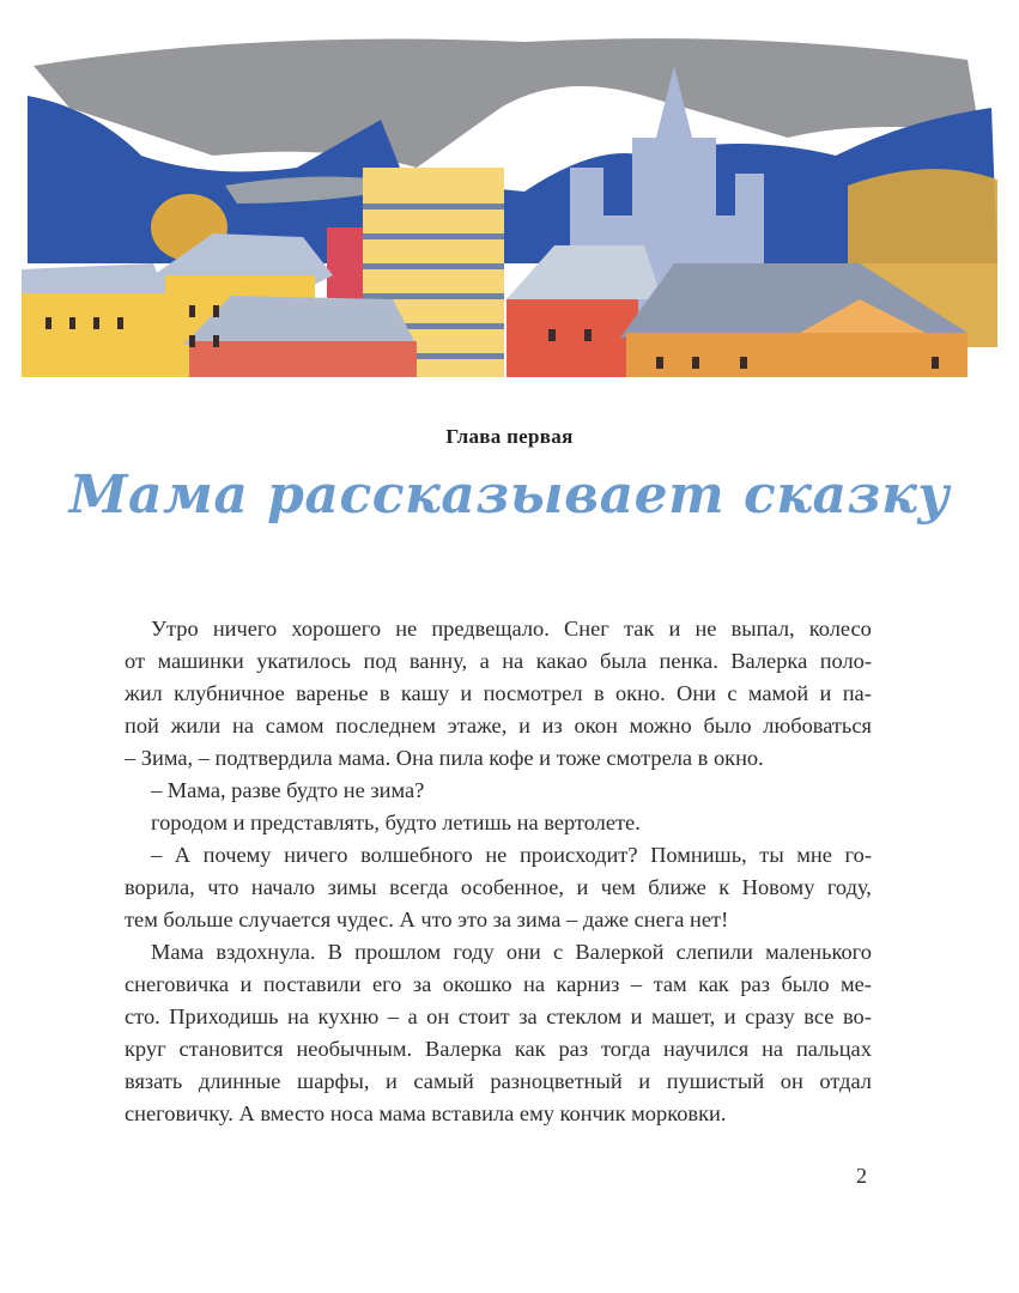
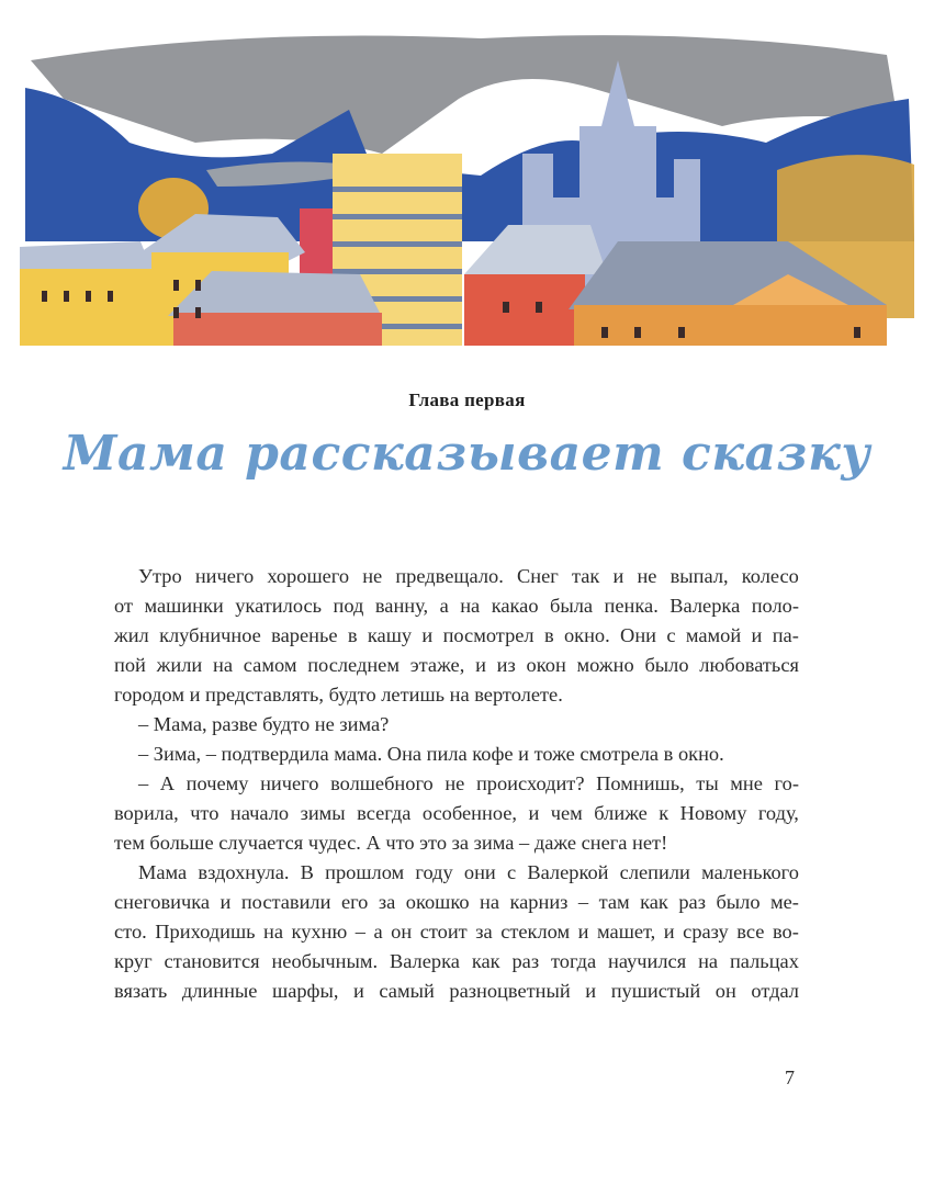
  Глава первая
  Мама рассказывает сказку
  Утро
  ничего
  хорошего
  не
  предвещало.
  Снег
  так
  и
  не
  выпал,
  колесо
  от
  машинки
  укатилось
  под
  ванну,
  а
  на
  какао
  была
  пенка.
  Валерка
  поло-
  жил
  клубничное
  варенье
  в
  кашу
  и
  посмотрел
  в
  окно.
  Они
  с
  мамой
  и
  па-
  пой
  жили
  на
  самом
  последнем
  этаже,
  и
  из
  окон
  можно
  было
  любоваться
- – Зима, – подтвердила мама. Она пила кофе и тоже смотрела в окно.
+ городом и представлять, будто летишь на вертолете.
  – Мама, разве будто не зима?
- городом и представлять, будто летишь на вертолете.
+ – Зима, – подтвердила мама. Она пила кофе и тоже смотрела в окно.
  –
  А
  почему
  ничего
  волшебного
  не
  происходит?
  Помнишь,
  ты
  мне
  го-
  ворила,
  что
  начало
  зимы
  всегда
  особенное,
  и
  чем
  ближе
  к
  Новому
  году,
  тем больше случается чудес. А что это за зима – даже снега нет!
  Мама
  вздохнула.
  В
  прошлом
  году
  они
  с
  Валеркой
  слепили
  маленького
  снеговичка
  и
  поставили
  его
  за
  окошко
  на
  карниз
  –
  там
  как
  раз
  было
  ме-
  сто.
  Приходишь
  на
  кухню
  –
  а
  он
  стоит
  за
  стеклом
  и
  машет,
  и
  сразу
  все
  во-
  круг
  становится
  необычным.
  Валерка
  как
  раз
  тогда
  научился
  на
  пальцах
  вязать
  длинные
  шарфы,
  и
  самый
  разноцветный
  и
  пушистый
  он
  отдал
- снеговичку. А вместо носа мама вставила ему кончик морковки.
- 2
+ 7
